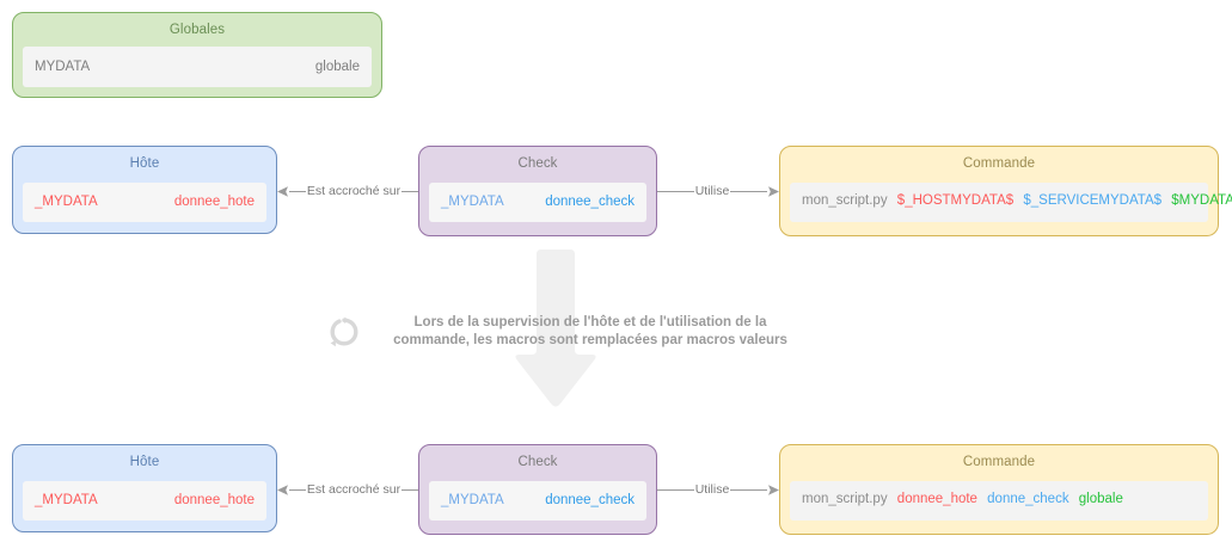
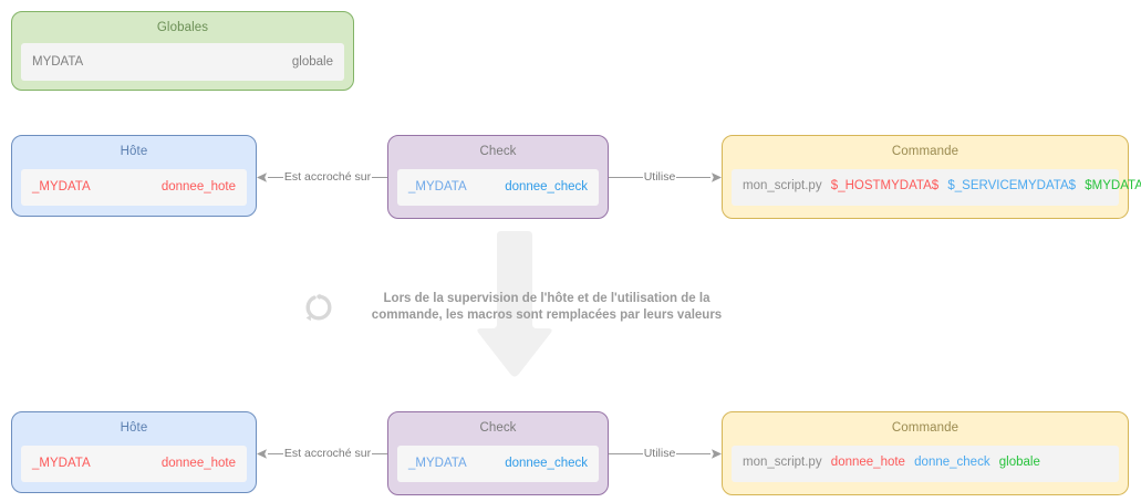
  Globales
  MYDATA
  globale
  Hôte
  _MYDATA
  donnee_hote
  Est accroché sur
  Check
  _MYDATA
  donnee_check
  Utilise
  Commande
  mon_script.py $_HOSTMYDATA$ $_SERVICEMYDATA$ $MYDATA
  Lors de la supervision de l'hôte et de l'utilisation de la
- commande, les macros sont remplacées par macros valeurs
+ commande, les macros sont remplacées par leurs valeurs
  Hôte
  _MYDATA
  donnee_hote
  Est accroché sur
  Check
  _MYDATA
  donnee_check
  Utilise
  Commande
  mon_script.py donnee_hote donne_check globale
